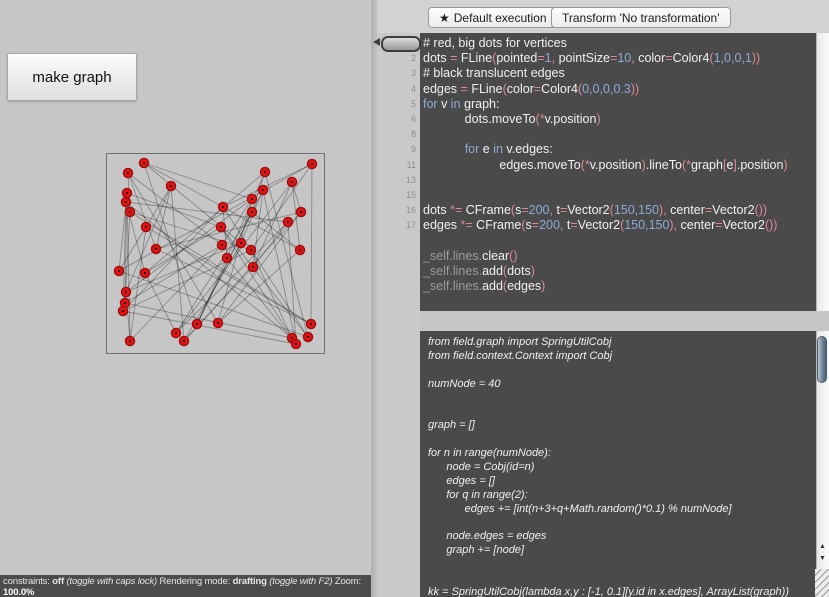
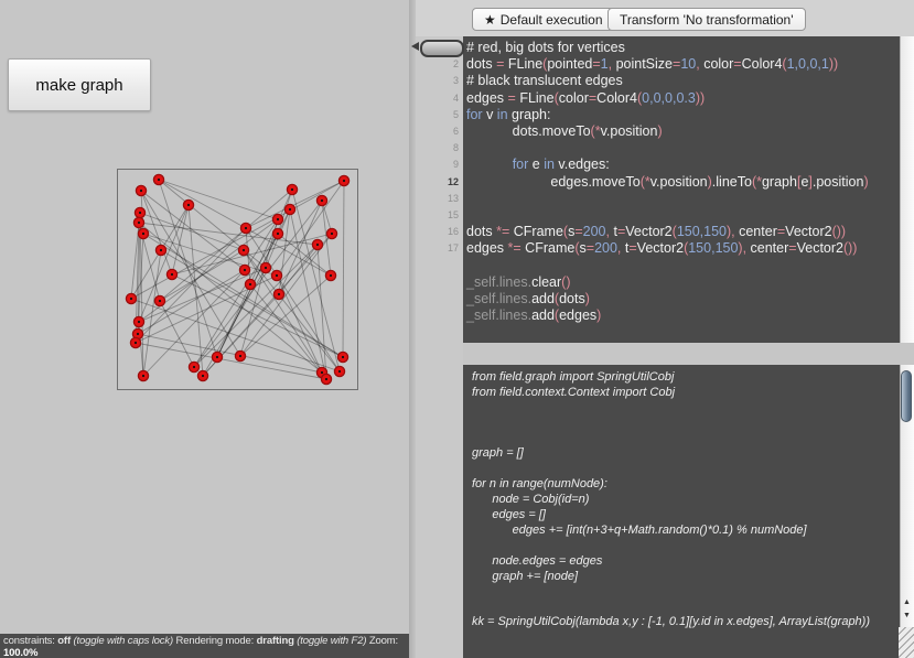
  make graph
  constraints: off (toggle with caps lock) Rendering mode: drafting (toggle with F2) Zoom:
  100.0%
  ★
  Default execution
  Transform 'No transformation'
  2
  3
  4
  5
  6
  8
  9
- 11
+ 12
  13
  15
  16
  17
  # red, big dots for vertices
  dots = FLine(pointed=1, pointSize=10, color=Color4(1,0,0,1))
  # black translucent edges
  edges = FLine(color=Color4(0,0,0,0.3))
  for v in graph:
  dots.moveTo(*v.position)
  for e in v.edges:
  edges.moveTo(*v.position).lineTo(*graph[e].position)
  dots *= CFrame(s=200, t=Vector2(150,150), center=Vector2())
  edges *= CFrame(s=200, t=Vector2(150,150), center=Vector2())
  _self.lines.clear()
  _self.lines.add(dots)
  _self.lines.add(edges)
  from field.graph import SpringUtilCobj
  from field.context.Context import Cobj
- numNode = 40
  graph = []
  for n in range(numNode):
  node = Cobj(id=n)
  edges = []
- for q in range(2):
  edges += [int(n+3+q+Math.random()*0.1) % numNode]
  node.edges = edges
  graph += [node]
  kk = SpringUtilCobj(lambda x,y : [-1, 0.1][y.id in x.edges], ArrayList(graph))
